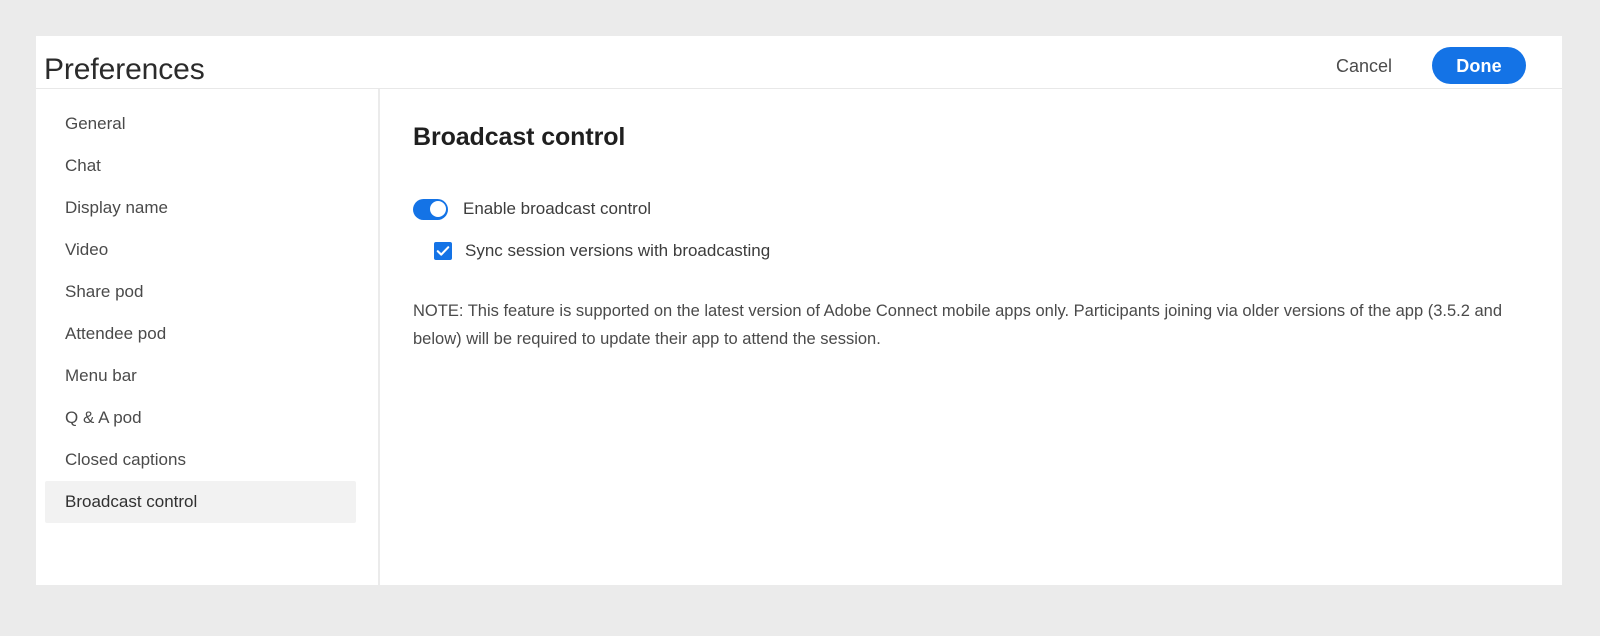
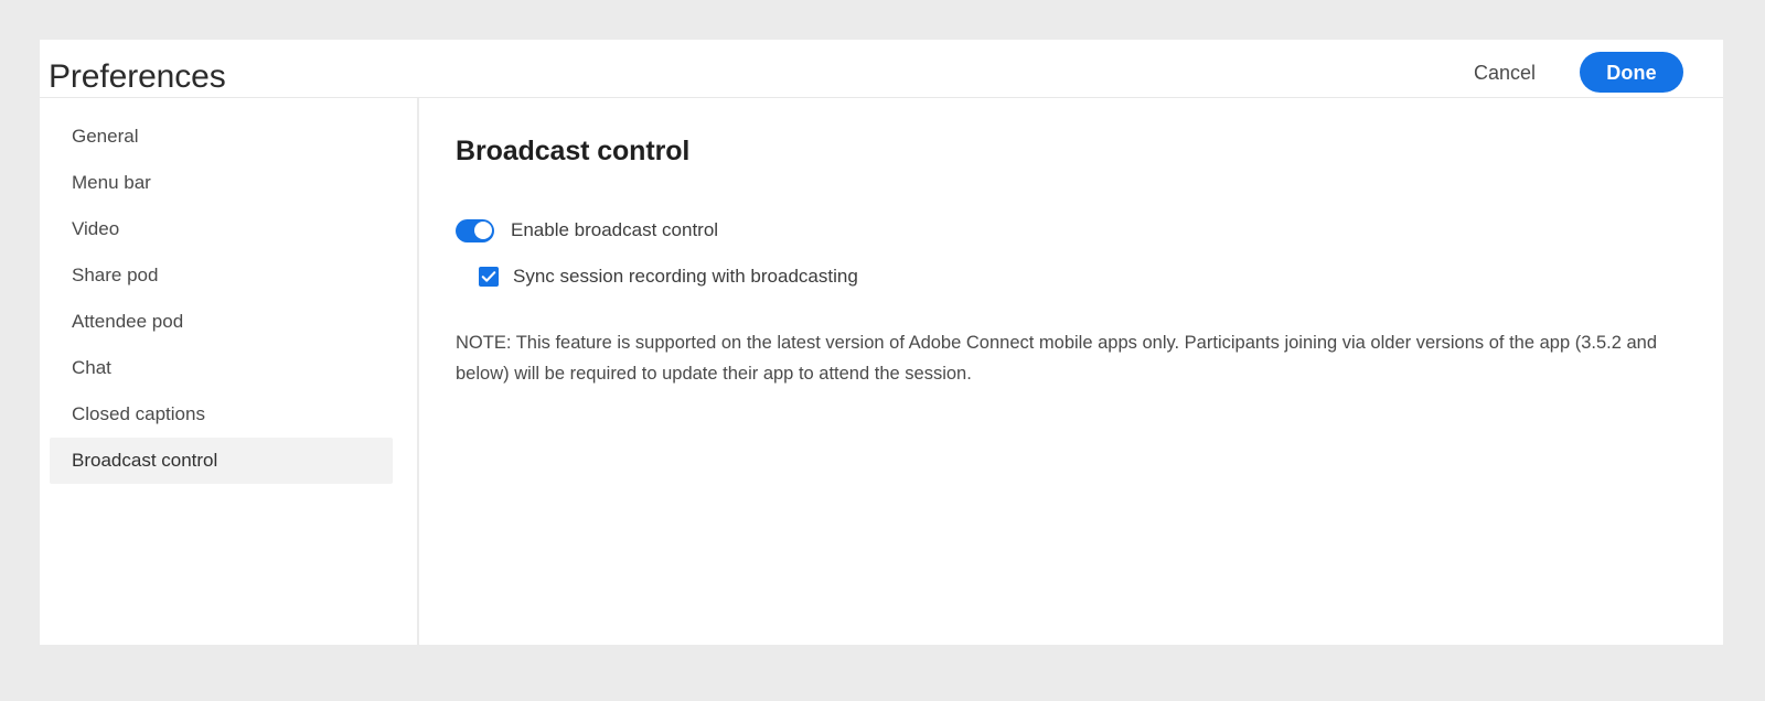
  Preferences
  Cancel
  Done
  General
- Chat
+ Menu bar
- Display name
  Video
  Share pod
  Attendee pod
- Menu bar
+ Chat
- Q & A pod
  Closed captions
  Broadcast control
  Broadcast control
  Enable broadcast control
- Sync session versions with broadcasting
+ Sync session recording with broadcasting
  NOTE: This feature is supported on the latest version of Adobe Connect mobile apps only. Participants joining via older versions of the app (3.5.2 and below) will be required to update their app to attend the session.
